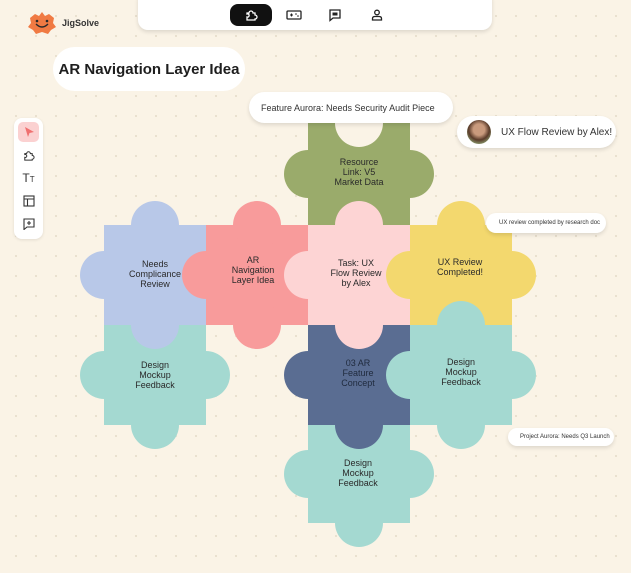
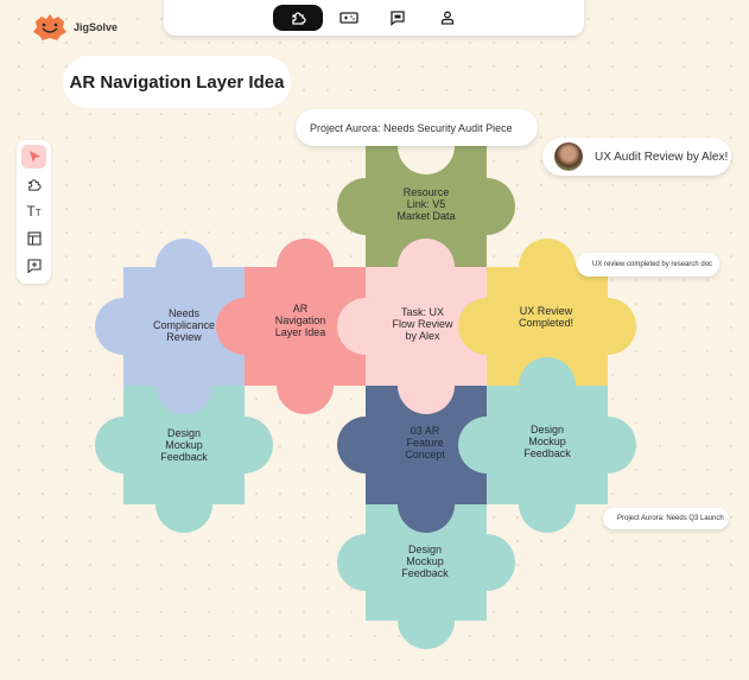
  JigSolve
  AR Navigation Layer Idea
  TT
  Resource
  Link: V5
  Market Data
  Needs
  Complicance
  Review
  AR
  Navigation
  Layer Idea
  Task: UX
  Flow Review
  by Alex
  UX Review
  Completed!
  Design
  Mockup
  Feedback
  03 AR
  Feature
  Concept
  Design
  Mockup
  Feedback
  Design
  Mockup
  Feedback
- Feature Aurora: Needs Security Audit Piece
+ Project Aurora: Needs Security Audit Piece
- UX Flow Review by Alex!
+ UX Audit Review by Alex!
